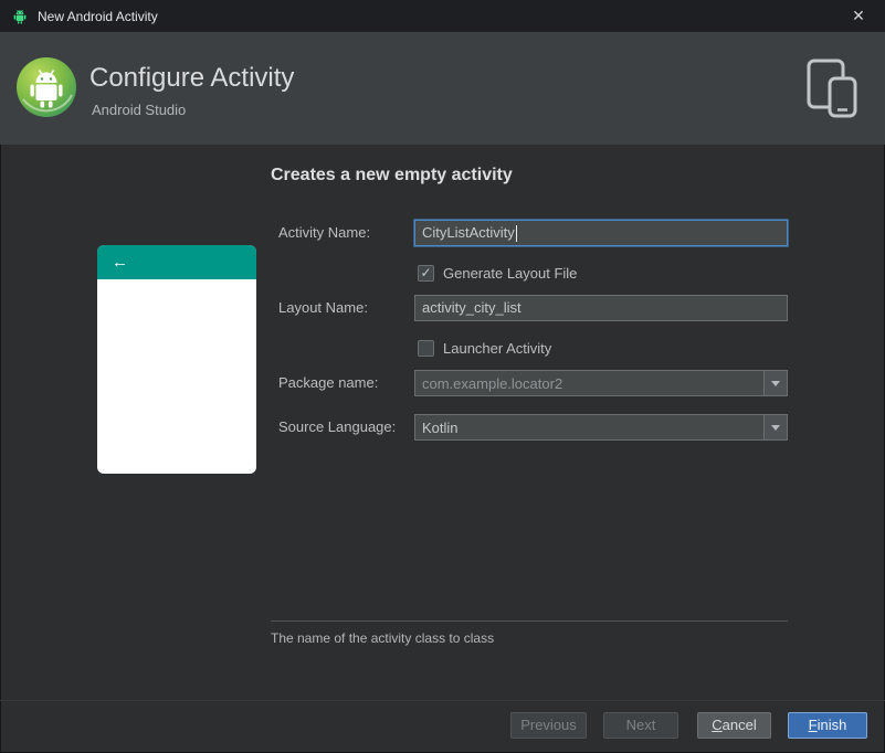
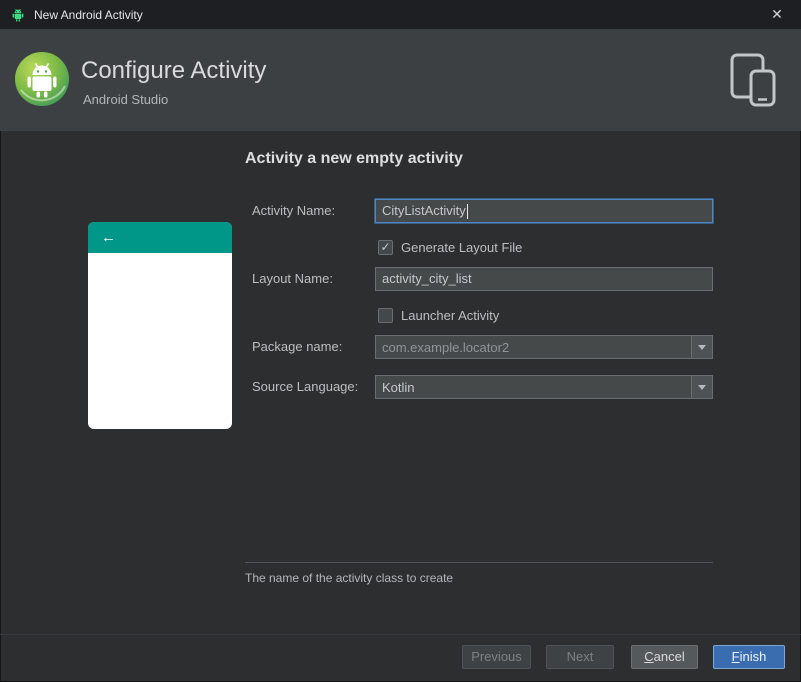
  New Android Activity
  ✕
  Configure Activity
  Android Studio
- Creates a new empty activity
+ Activity a new empty activity
  ←
  Activity Name:
  CityListActivity
  ✓
  Generate Layout File
  Layout Name:
  activity_city_list
  Launcher Activity
  Package name:
  com.example.locator2
  Source Language:
  Kotlin
- The name of the activity class to class
+ The name of the activity class to create
  Previous
  Next
  Cancel
  Finish
